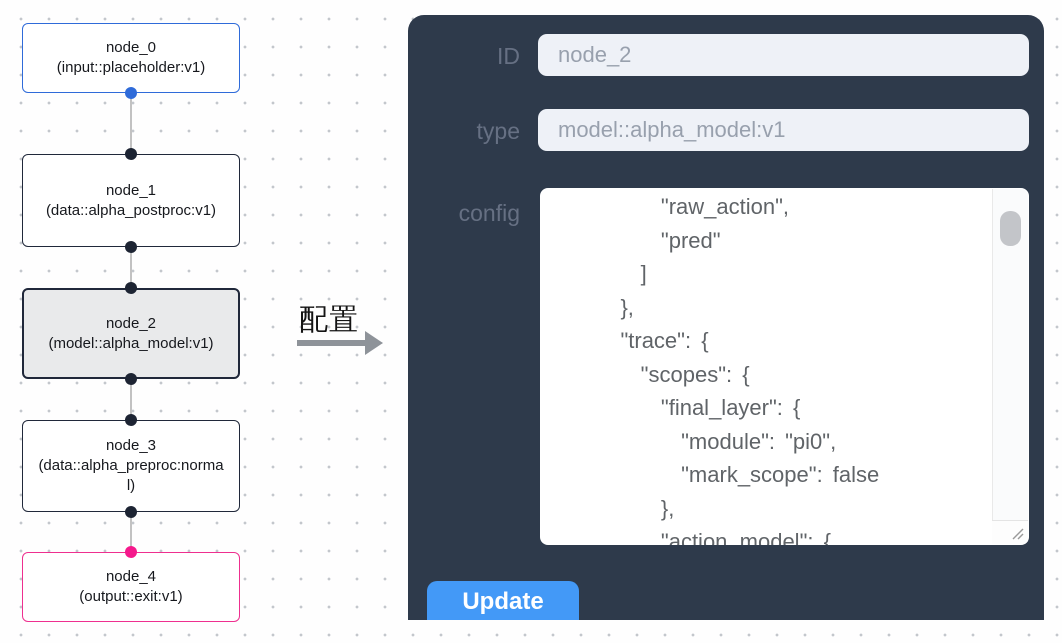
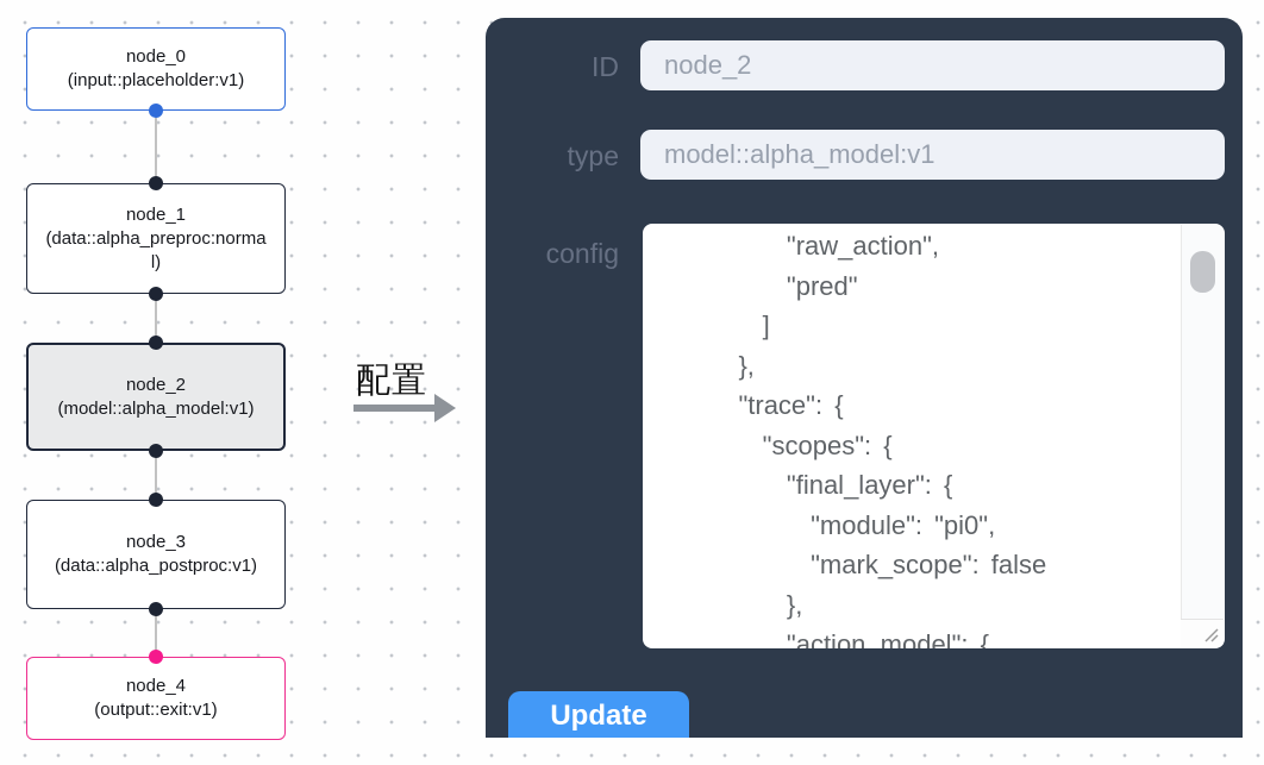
  node_0
  (input::placeholder:v1)
  node_1
- (data::alpha_postproc:v1)
+ (data::alpha_preproc:normal)
  node_2
  (model::alpha_model:v1)
  node_3
- (data::alpha_preproc:normal)
+ (data::alpha_postproc:v1)
  node_4
  (output::exit:v1)
  配置
  ID
  node_2
  type
  model::alpha_model:v1
  config
  "raw_action",
  "pred"
  ]
  },
  "trace": {
  "scopes": {
  "final_layer": {
  "module": "pi0",
  "mark_scope": false
  },
  "action_model": {
  Update
